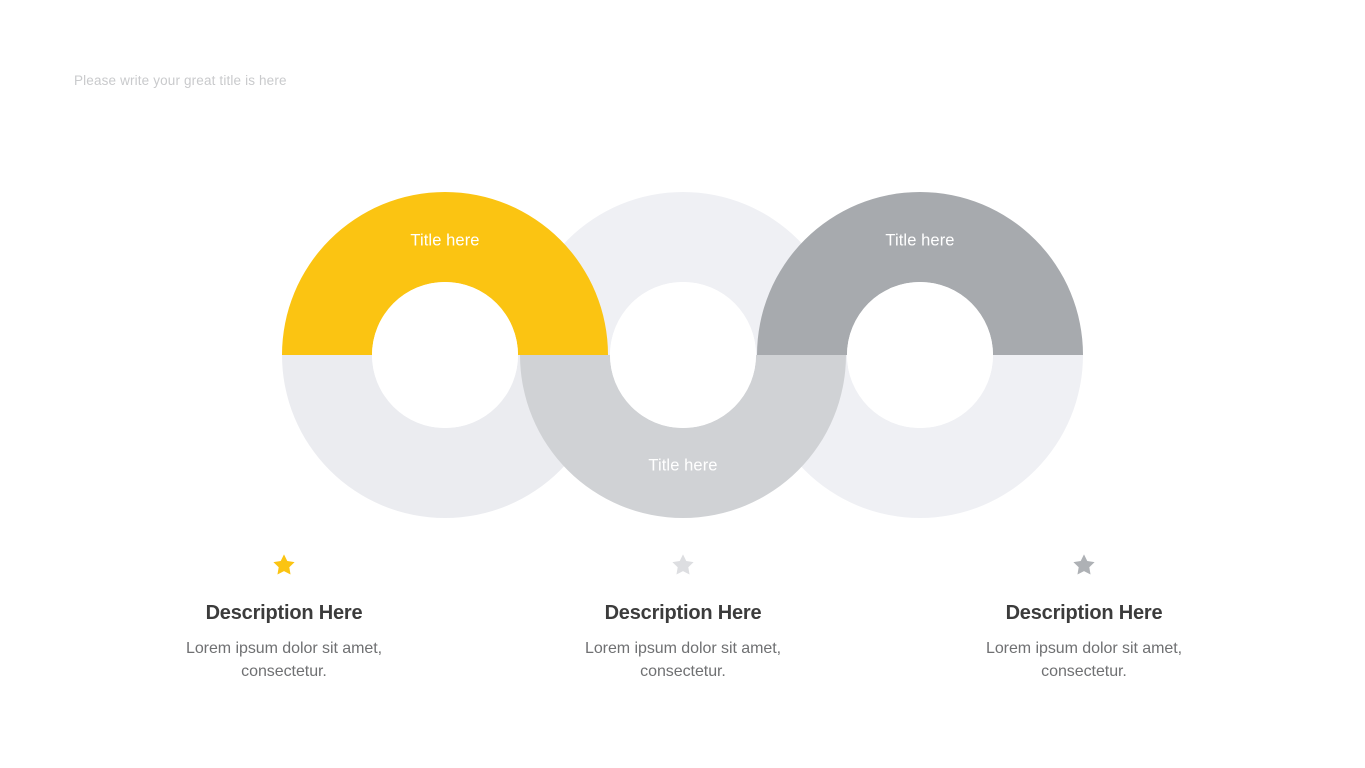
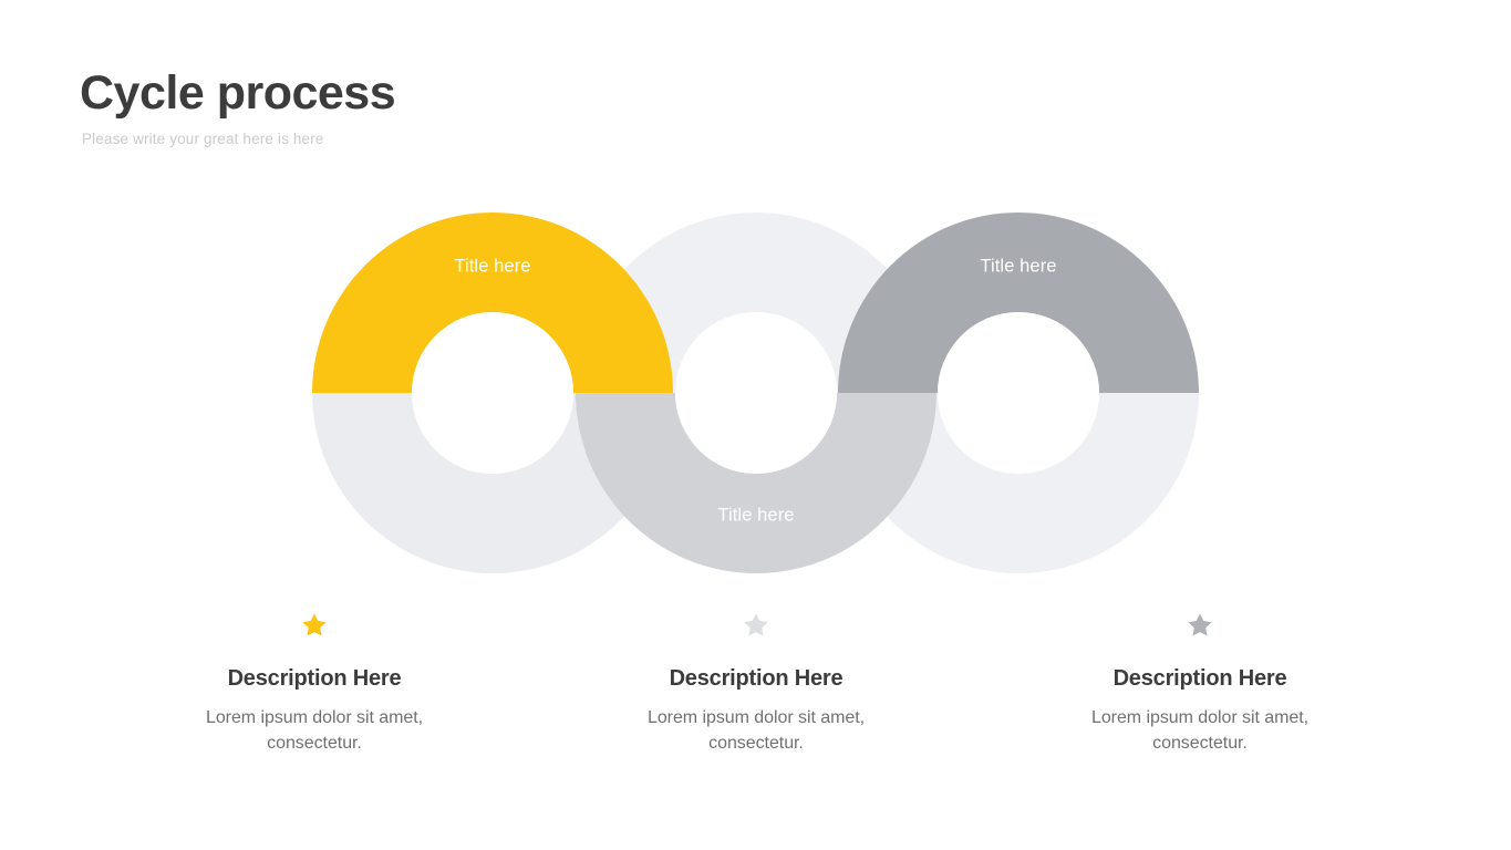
+ Cycle process
- Please write your great title is here
+ Please write your great here is here
  Title here
  Title here
  Title here
  Description Here
  Lorem ipsum dolor sit amet, consectetur.
  Description Here
  Lorem ipsum dolor sit amet, consectetur.
  Description Here
  Lorem ipsum dolor sit amet, consectetur.
